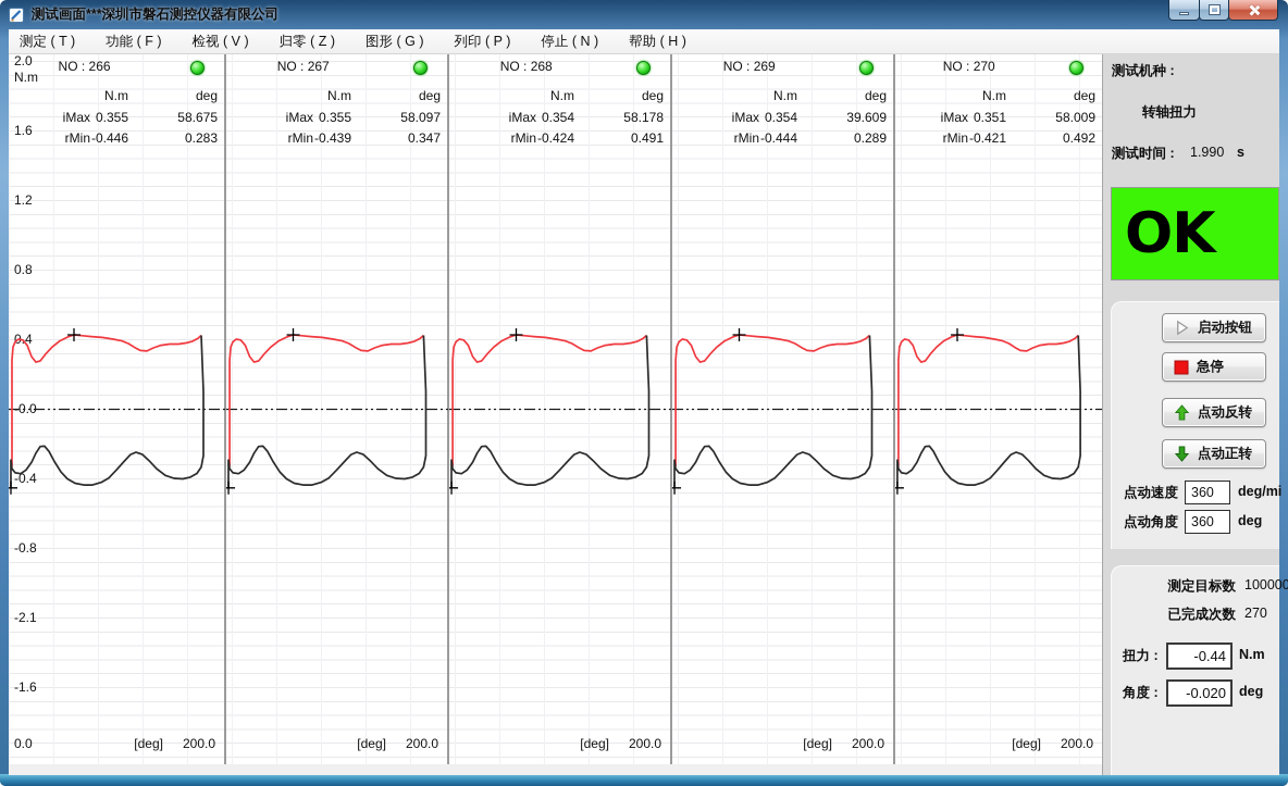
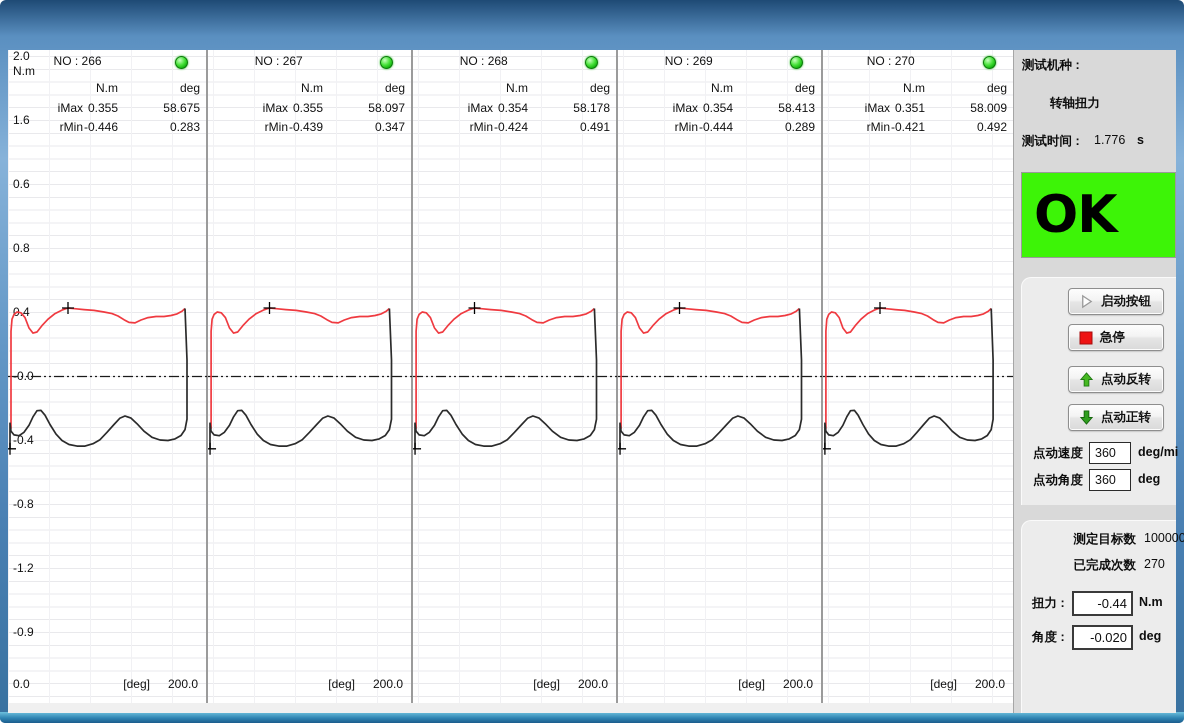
- 测试画面***深圳市磐石测控仪器有限公司
- 测定 ( T )
- 功能 ( F )
- 检视 ( V )
- 归零 ( Z )
- 图形 ( G )
- 列印 ( P )
- 停止 ( N )
- 帮助 ( H )
  2.0
  N.m
  1.6
- 1.2
+ 0.6
  0.8
  0.0
  -0.4
  -0.8
- -2.1
+ -1.2
- -1.6
+ -0.9
  0.0
  NO : 266
  N.m
  deg
  iMax
  0.355
  58.675
  rMin
  -0.446
  0.283
  [deg]
  200.0
  NO : 267
  N.m
  deg
  iMax
  0.355
  58.097
  rMin
  -0.439
  0.347
  [deg]
  200.0
  NO : 268
  N.m
  deg
  iMax
  0.354
  58.178
  rMin
  -0.424
  0.491
  [deg]
  200.0
  NO : 269
  N.m
  deg
  iMax
  0.354
- 39.609
+ 58.413
  rMin
  -0.444
  0.289
  [deg]
  200.0
  NO : 270
  N.m
  deg
  iMax
  0.351
  58.009
  rMin
  -0.421
  0.492
  [deg]
  200.0
  测试机种 :
  转轴扭力
  测试时间 :
- 1.990
+ 1.776
  s
  OK
  启动按钮
  急停
  点动反转
  点动正转
  点动速度
  360
  deg/mi
  点动角度
  360
  deg
  测定目标数
  100000
  已完成次数
  270
  扭力 :
  -0.44
  N.m
  角度 :
  -0.020
  deg
